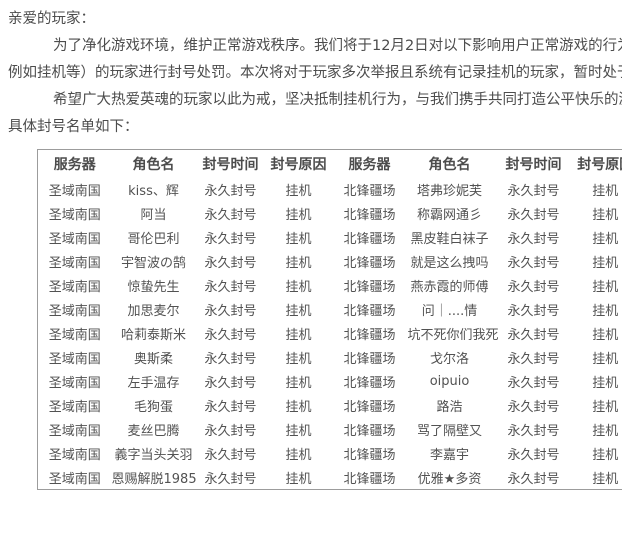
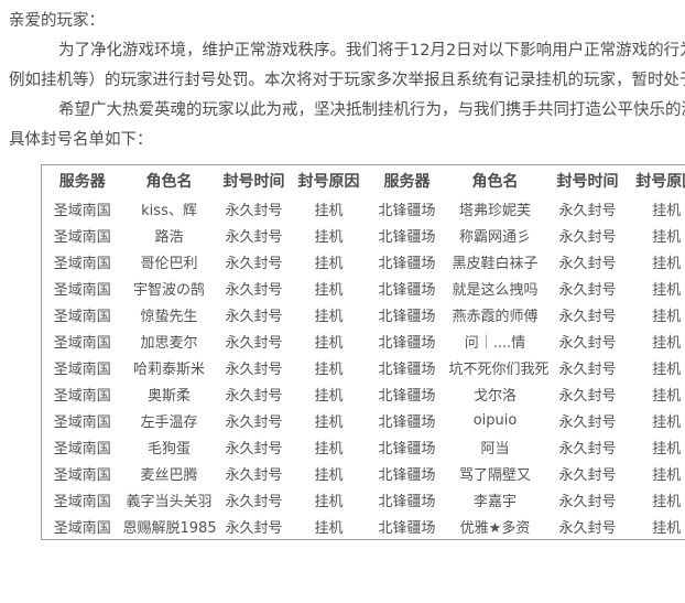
  亲爱的玩家：
  为了净化游戏环境，维护正常游戏秩序。我们将于12月2日对以下影响用户正常游戏的行
  例如挂机等）的玩家进行封号处罚。本次将对于玩家多次举报且系统有记录挂机的玩家，暂时处
  希望广大热爱英魂的玩家以此为戒，坚决抵制挂机行为，与我们携手共同打造公平快乐的
  具体封号名单如下：
  服务器	角色名	封号时间	封号原因	服务器	角色名	封号时间	封号原
  圣域南国	kiss、辉	永久封号	挂机	北锋疆场	塔弗珍妮芙	永久封号	挂机
- 圣域南国	阿当	永久封号	挂机	北锋疆场	称霸网通彡	永久封号	挂机
+ 圣域南国	路浩	永久封号	挂机	北锋疆场	称霸网通彡	永久封号	挂机
  圣域南国	哥伦巴利	永久封号	挂机	北锋疆场	黑皮鞋白袜子	永久封号	挂机
  圣域南国	宇智波の鹄	永久封号	挂机	北锋疆场	就是这么拽吗	永久封号	挂机
  圣域南国	惊蛰先生	永久封号	挂机	北锋疆场	燕赤霞的师傅	永久封号	挂机
  圣域南国	加思麦尔	永久封号	挂机	北锋疆场	问｜....情	永久封号	挂机
  圣域南国	哈莉泰斯米	永久封号	挂机	北锋疆场	坑不死你们我死	永久封号	挂机
  圣域南国	奥斯柔	永久封号	挂机	北锋疆场	戈尔洛	永久封号	挂机
  圣域南国	左手温存	永久封号	挂机	北锋疆场	oipuio	永久封号	挂机
- 圣域南国	毛狗蛋	永久封号	挂机	北锋疆场	路浩	永久封号	挂机
+ 圣域南国	毛狗蛋	永久封号	挂机	北锋疆场	阿当	永久封号	挂机
  圣域南国	麦丝巴腾	永久封号	挂机	北锋疆场	骂了隔壁又	永久封号	挂机
  圣域南国	義字当头关羽	永久封号	挂机	北锋疆场	李嘉宇	永久封号	挂机
  圣域南国	恩赐解脱1985	永久封号	挂机	北锋疆场	优雅★多资	永久封号	挂机
